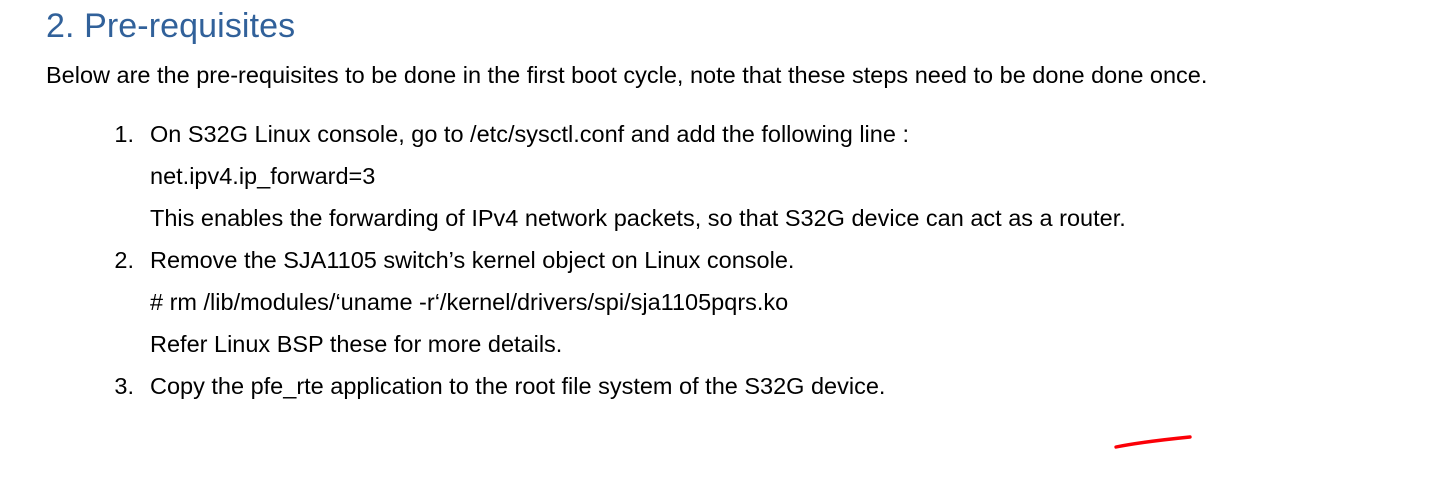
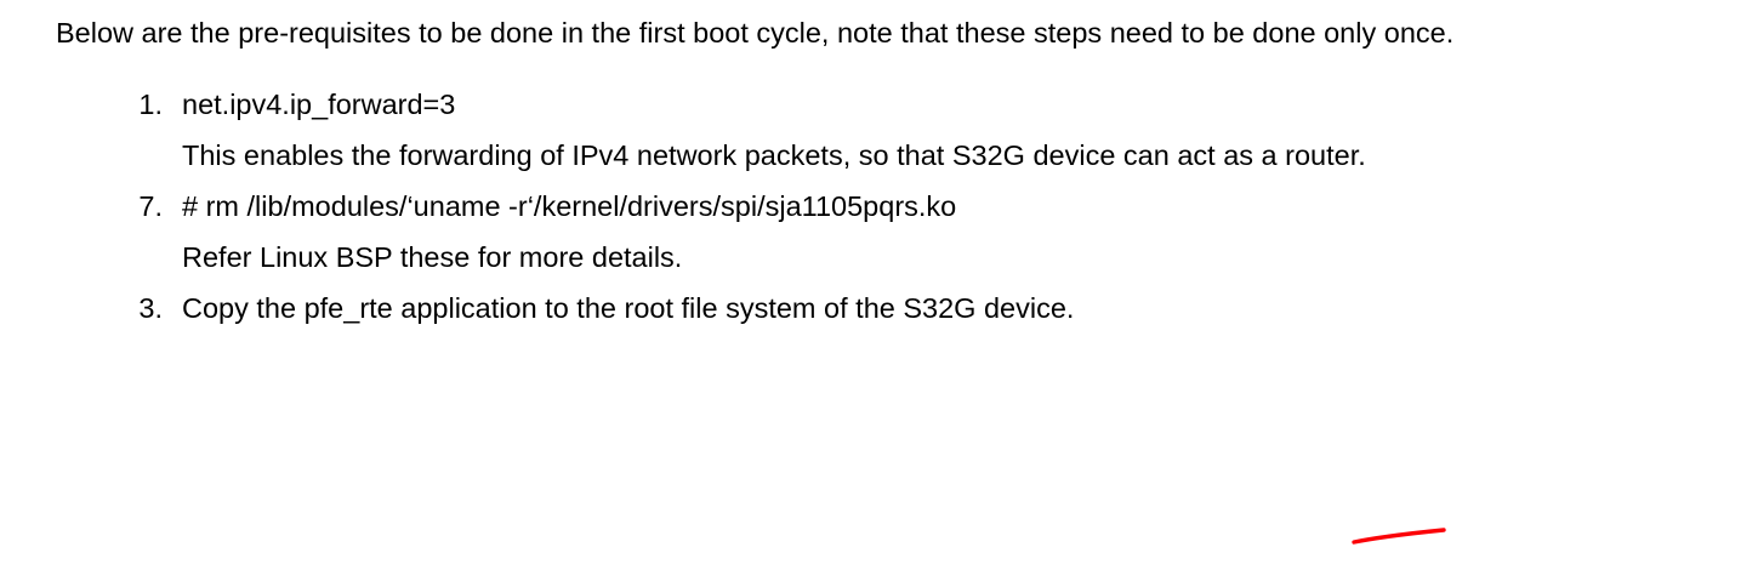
- 2. Pre-requisites
- Below are the pre-requisites to be done in the first boot cycle, note that these steps need to be done done once.
+ Below are the pre-requisites to be done in the first boot cycle, note that these steps need to be done only once.
  1.
- On S32G Linux console, go to /etc/sysctl.conf and add the following line :
  net.ipv4.ip_forward=3
  This enables the forwarding of IPv4 network packets, so that S32G device can act as a router.
- 2.
+ 7.
- Remove the SJA1105 switch’s kernel object on Linux console.
  # rm /lib/modules/‘uname -r‘/kernel/drivers/spi/sja1105pqrs.ko
  Refer Linux BSP these for more details.
  3.
  Copy the pfe_rte application to the root file system of the S32G device.
